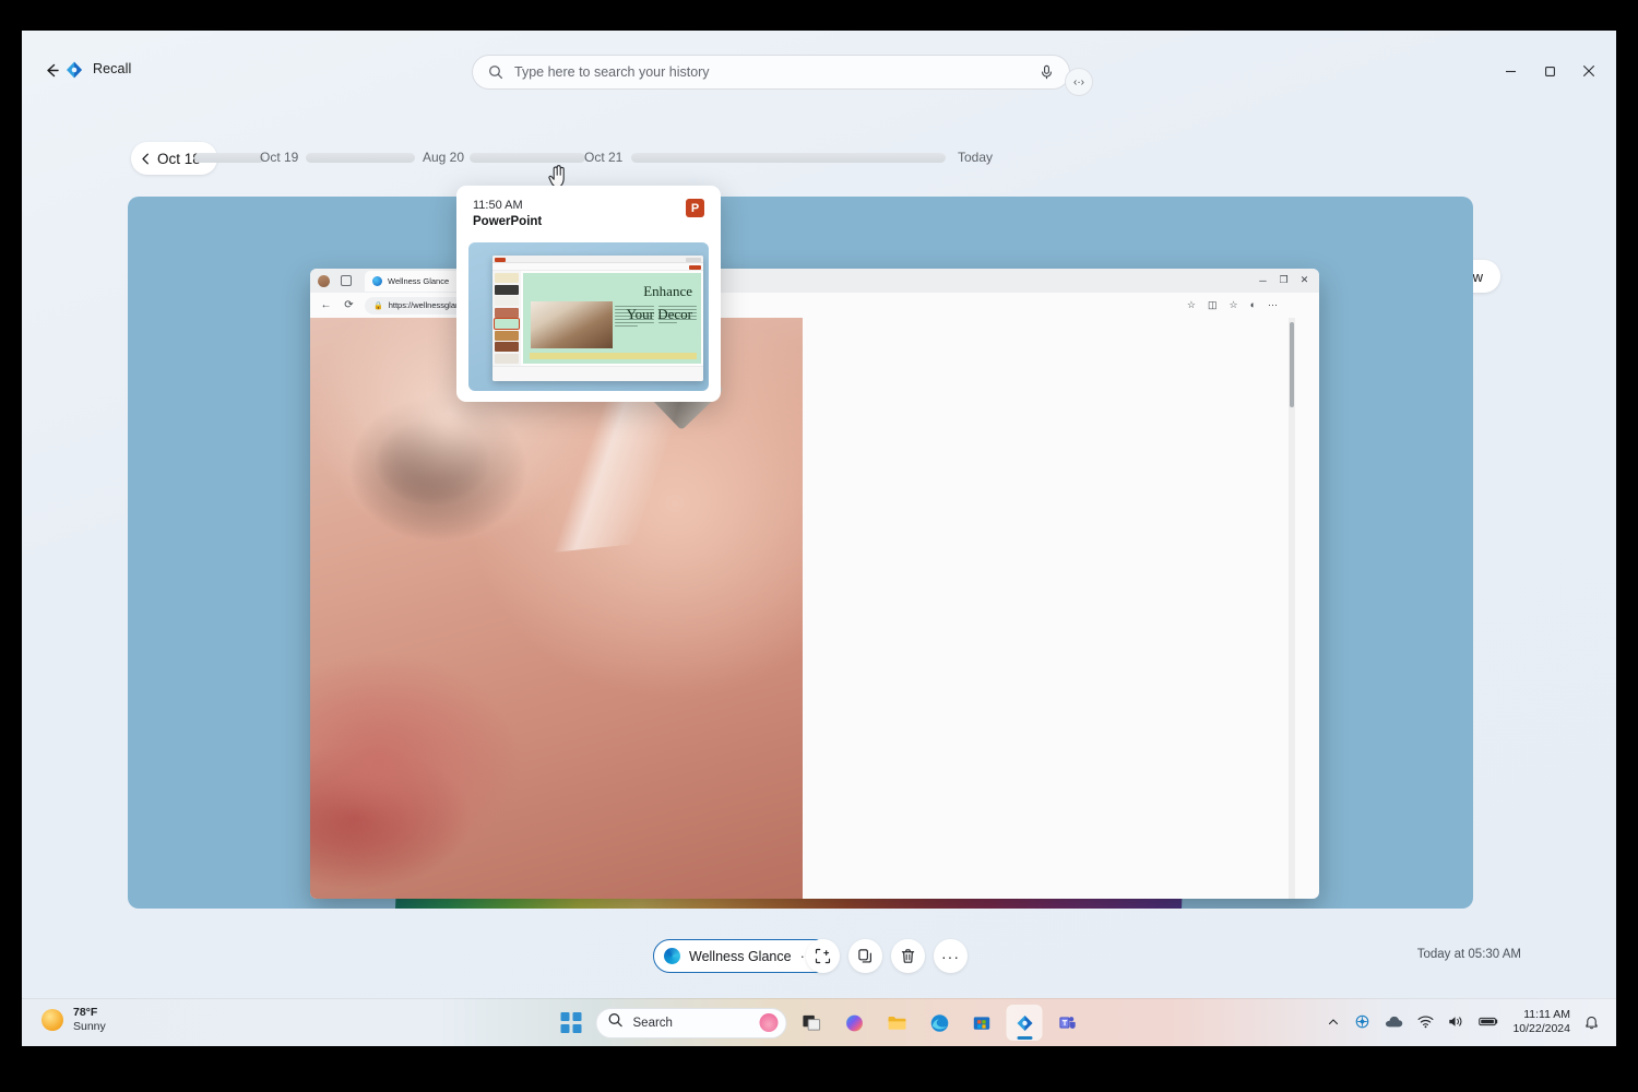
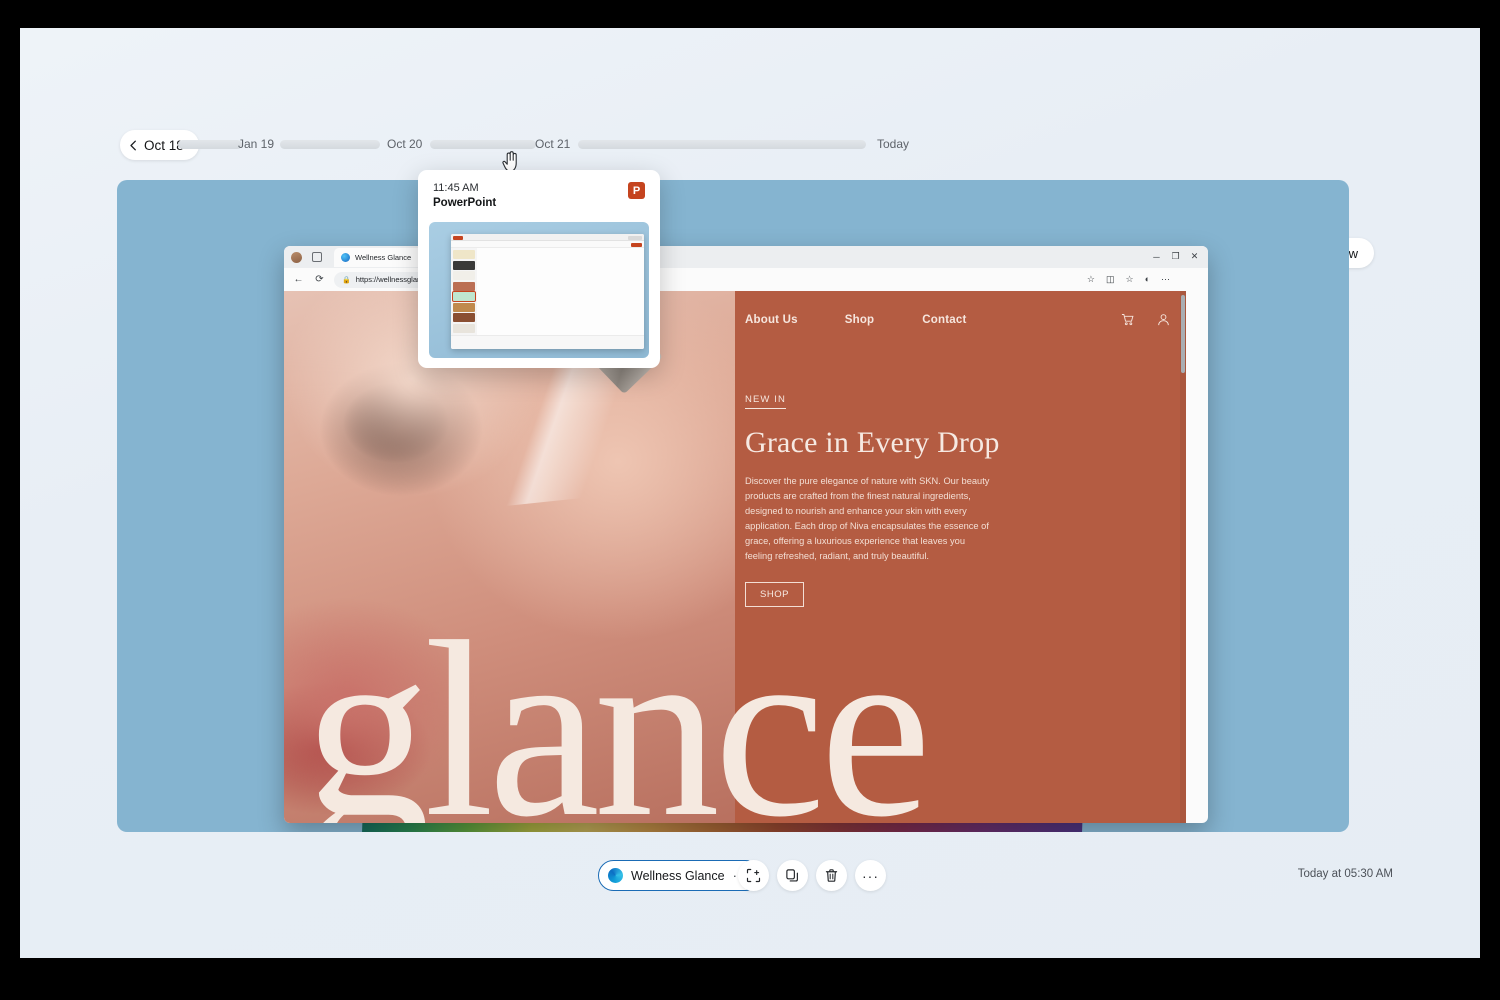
- Recall
- Type here to search your history
- ‹·›
  Oct 1
- Oct 19
+ Jan 19
- Aug 20
+ Oct 20
  Oct 21
  Today
  Wellness Glance
  ─
  ❐
  ✕
  ←
  ⟳
  https://wellnessgla
  ☆
  ◫
  ☆
  ◐
  ⋯
+ About Us
+ Shop
+ Contact
+ NEW IN
+ Grace in Every Drop
+ Discover the pure elegance of nature with SKN. Our beauty products are crafted from the finest natural ingredients, designed to nourish and enhance your skin with every application. Each drop of Niva encapsulates the essence of grace, offering a luxurious experience that leaves you feeling refreshed, radiant, and truly beautiful.
+ SHOP
+ glance
- 11:50 AM
+ 11:45 AM
  PowerPoint
  P
- Enhance
- Your Decor
  Wellness Glance
  ···
  Today at 05:30 AM
- 78°F
- Sunny
- Search
- 11:11 AM
- 10/22/2024
